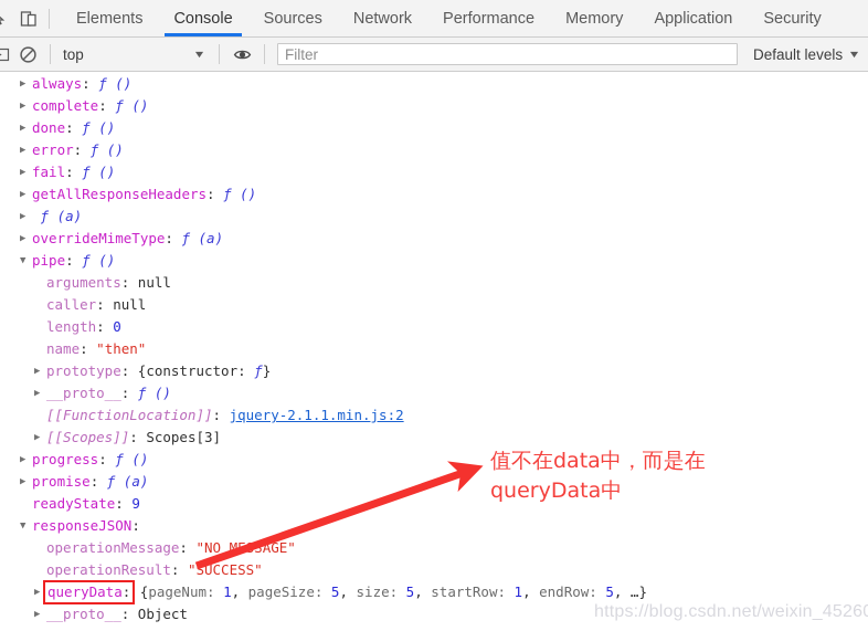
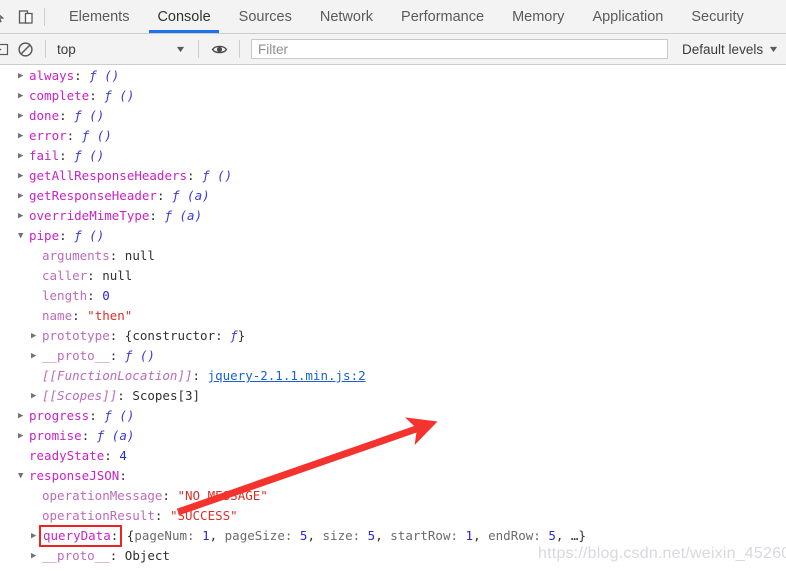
  Elements
  Console
  Sources
  Network
  Performance
  Memory
  Application
  Security
  top
  ▼
  Filter
  Default levels
  ▼
  ▶
  always:
  ƒ ()
  ▶
  complete:
  ƒ ()
  ▶
  done:
  ƒ ()
  ▶
  error:
  ƒ ()
  ▶
  fail:
  ƒ ()
  ▶
  getAllResponseHeaders:
  ƒ ()
  ▶
+ getResponseHeader:
  ƒ (a)
  ▶
  overrideMimeType:
  ƒ (a)
  ▼
  pipe:
  ƒ ()
  arguments:
  null
  caller:
  null
  length:
  0
  name:
  "then"
  ▶
  prototype:
  {constructor: ƒ}
  ▶
  __proto__:
  ƒ ()
  [[FunctionLocation]]:
  jquery-2.1.1.min.js:2
  ▶
  [[Scopes]]:
  Scopes[3]
  ▶
  progress:
  ƒ ()
  ▶
  promise:
  ƒ (a)
  readyState:
- 9
+ 4
  ▼
  responseJSON:
  operationMessage:
  "NO_MAGE"
  operationResult:
  "SUCCESS"
  ▶
  queryData:
  {pageNum: 1, pageSize: 5, size: 5, startRow: 1, endRow: 5, …}
  ▶
  __proto__:
  Object
- 值不在data中，而是在
- queryData中
  https://blog.csdn.net/weixin_4526
